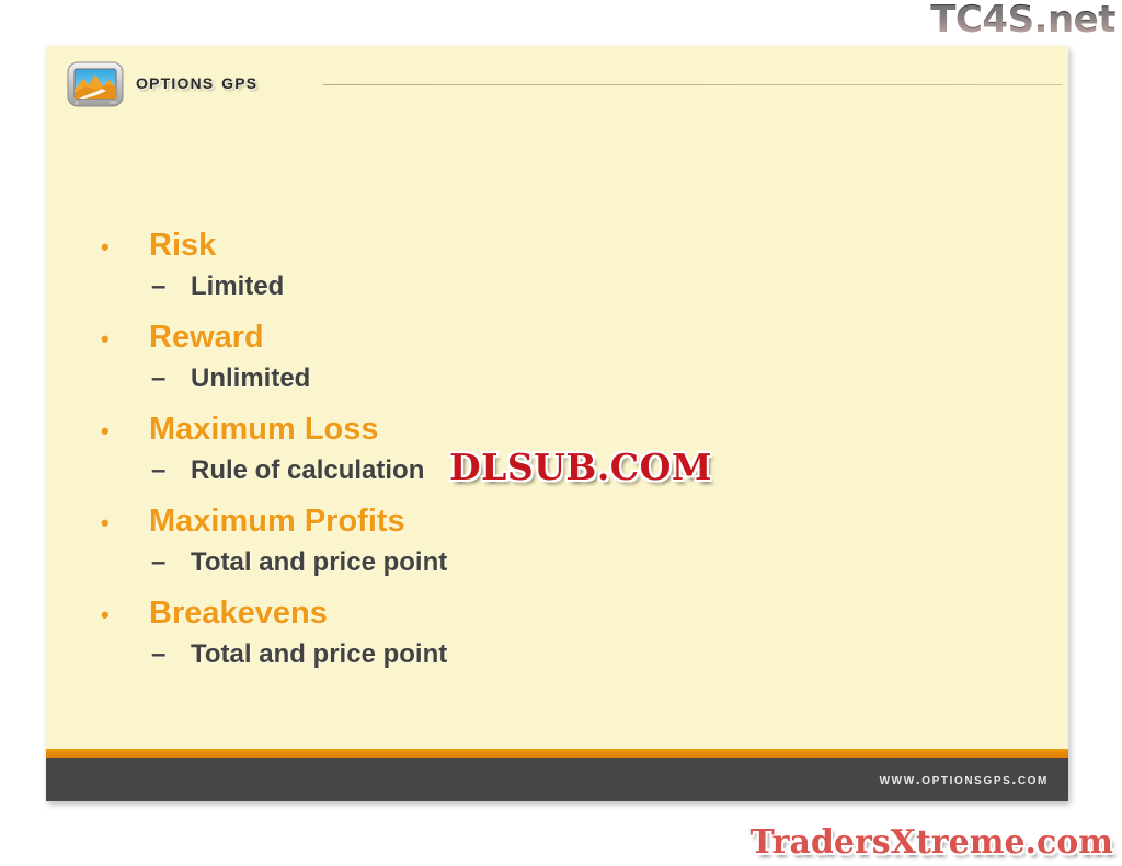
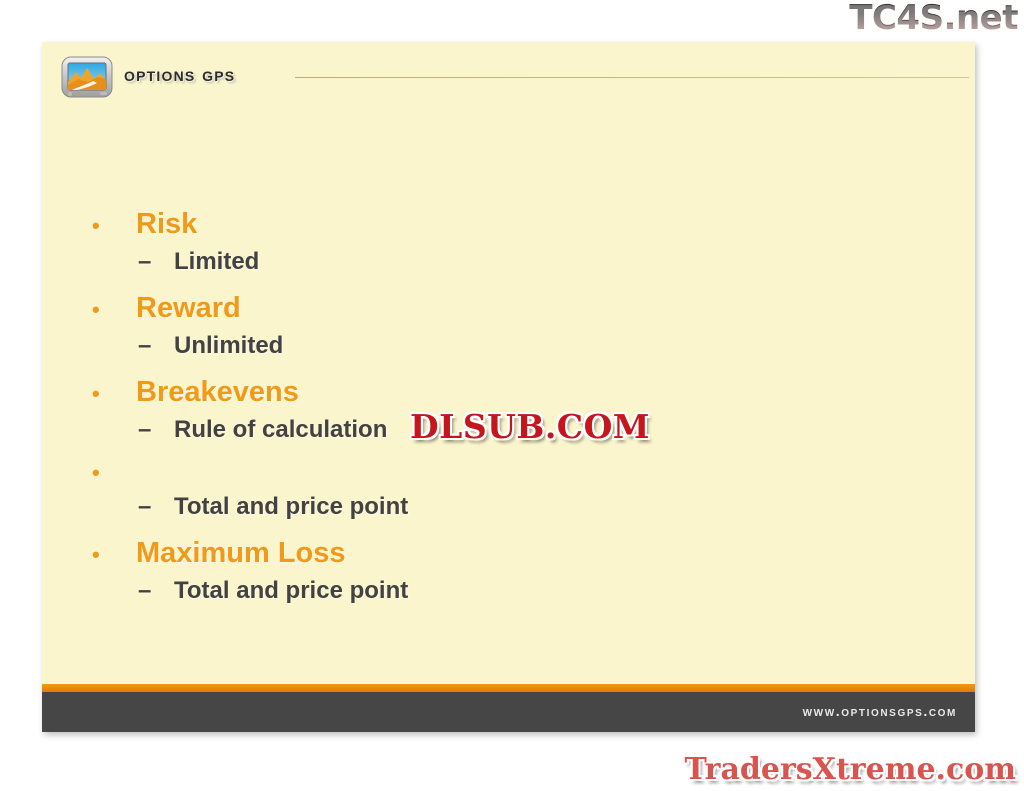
  options gps
  •
  Risk
  –
  Limited
  •
  Reward
  –
  Unlimited
  •
- Maximum Loss
+ Breakevens
  –
  Rule of calculation
  •
- Maximum Profits
  –
  Total and price point
  •
- Breakevens
+ Maximum Loss
  –
  Total and price point
  DLSUB.COM
  www.optionsgps.com
  TC4S.net
  TradersXtreme.com
